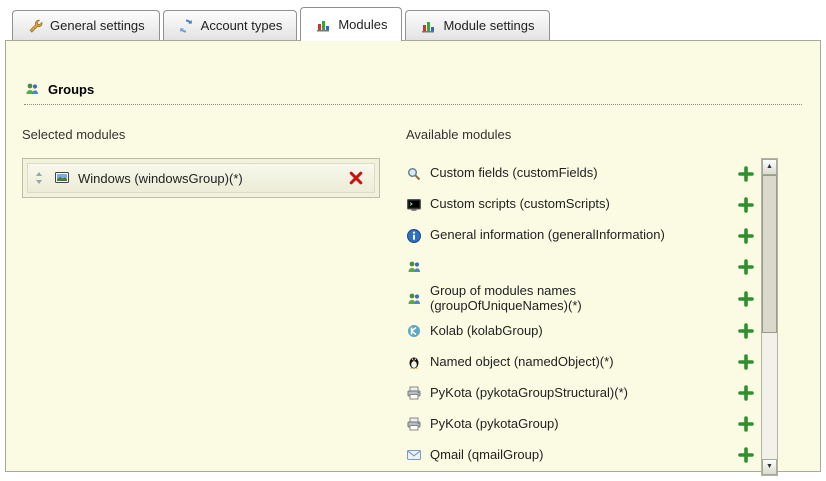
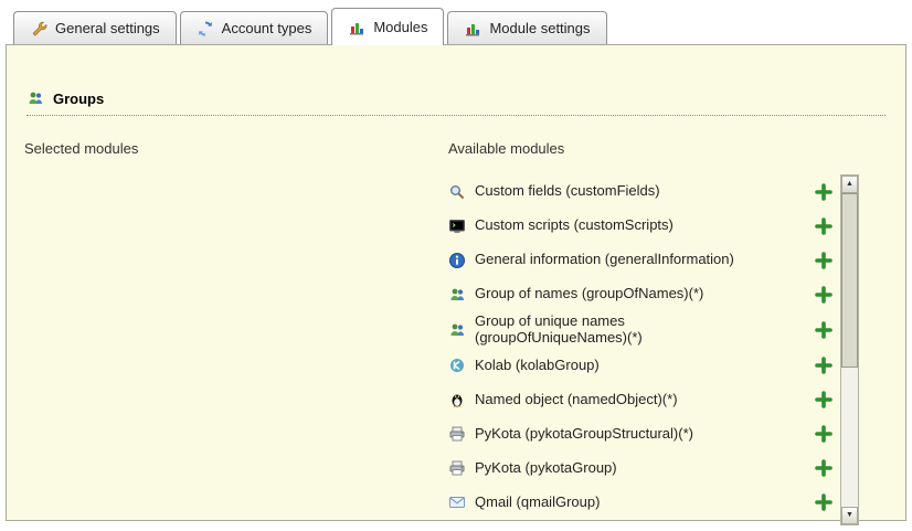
  General settings
  Account types
  Modules
  Module settings
  Groups
  Selected modules
- Windows (windowsGroup)(*)
  Available modules
  Custom fields (customFields)
  Custom scripts (customScripts)
  General information (generalInformation)
+ Group of names (groupOfNames)(*)
- Group of modules names (groupOfUniqueNames)(*)
+ Group of unique names (groupOfUniqueNames)(*)
  Kolab (kolabGroup)
  Named object (namedObject)(*)
  PyKota (pykotaGroupStructural)(*)
  PyKota (pykotaGroup)
  Qmail (qmailGroup)
